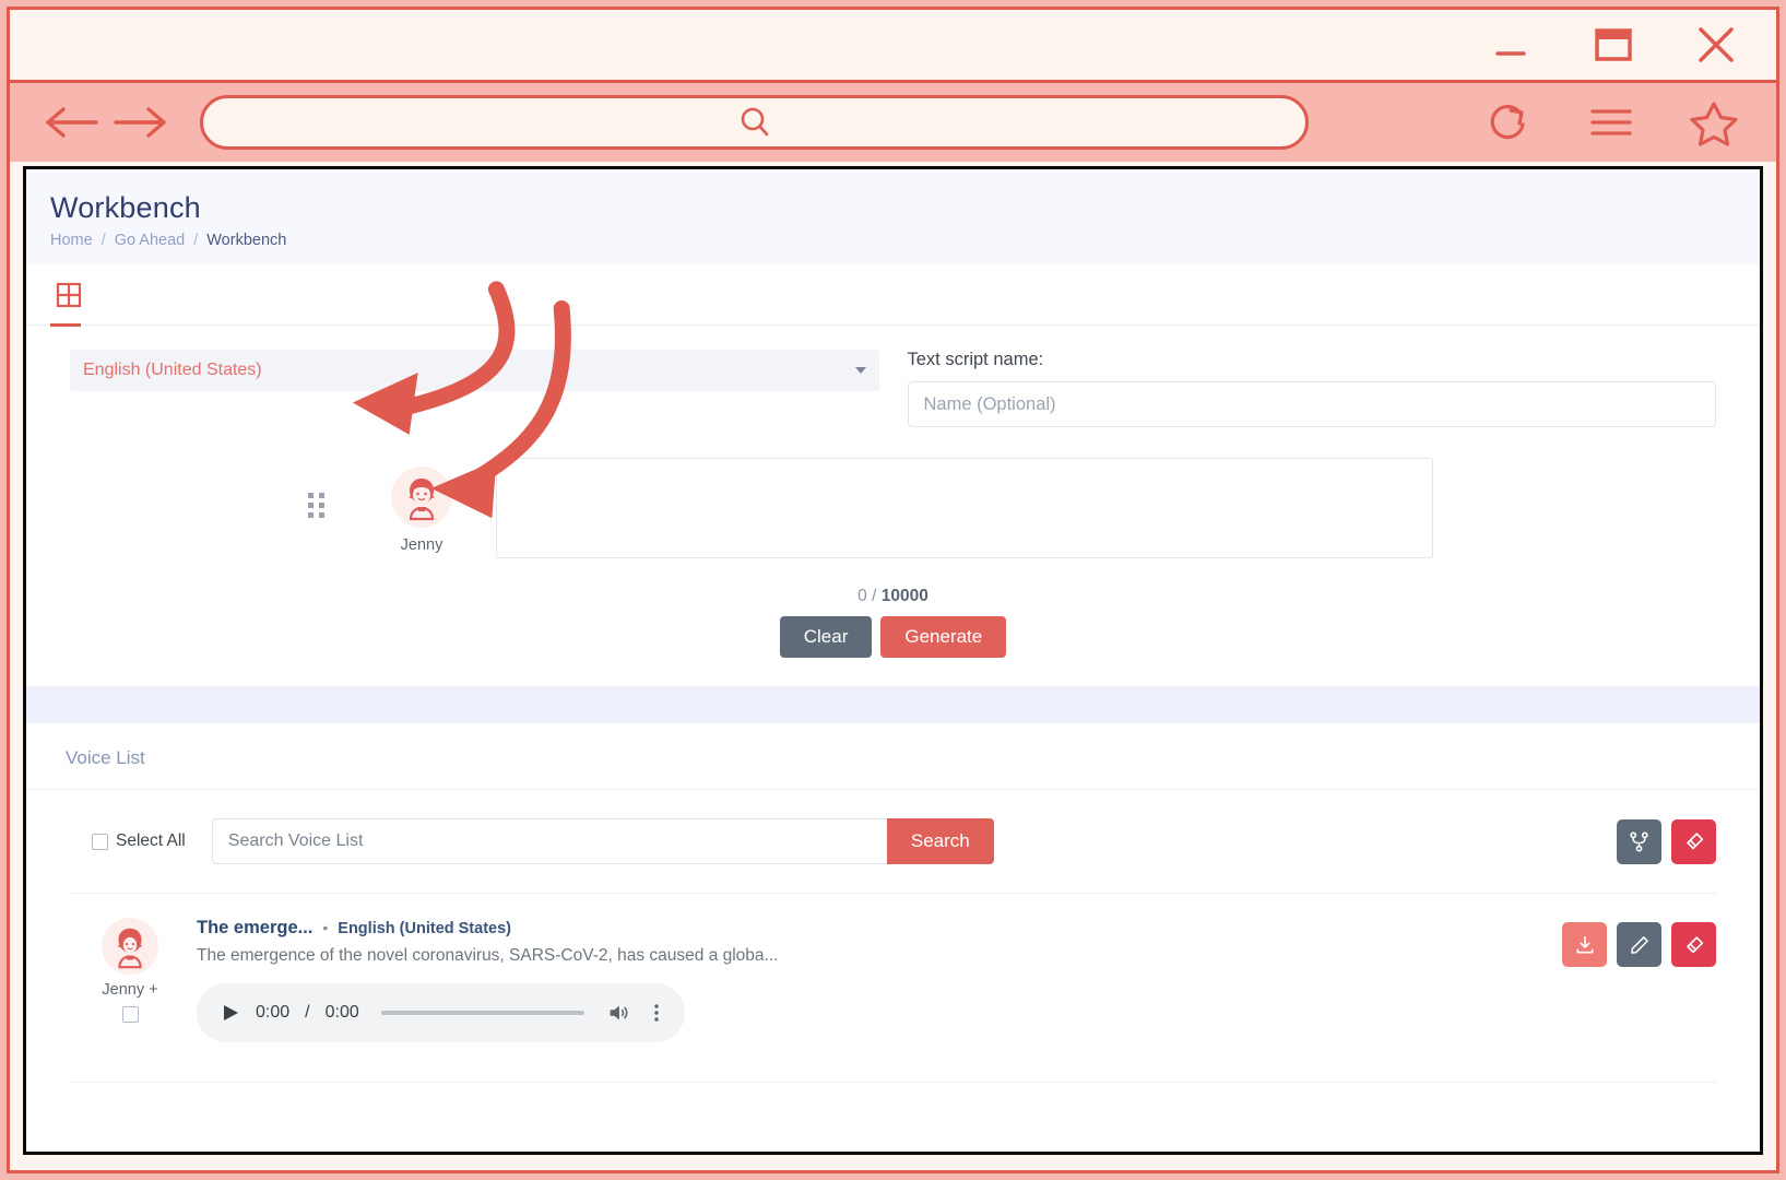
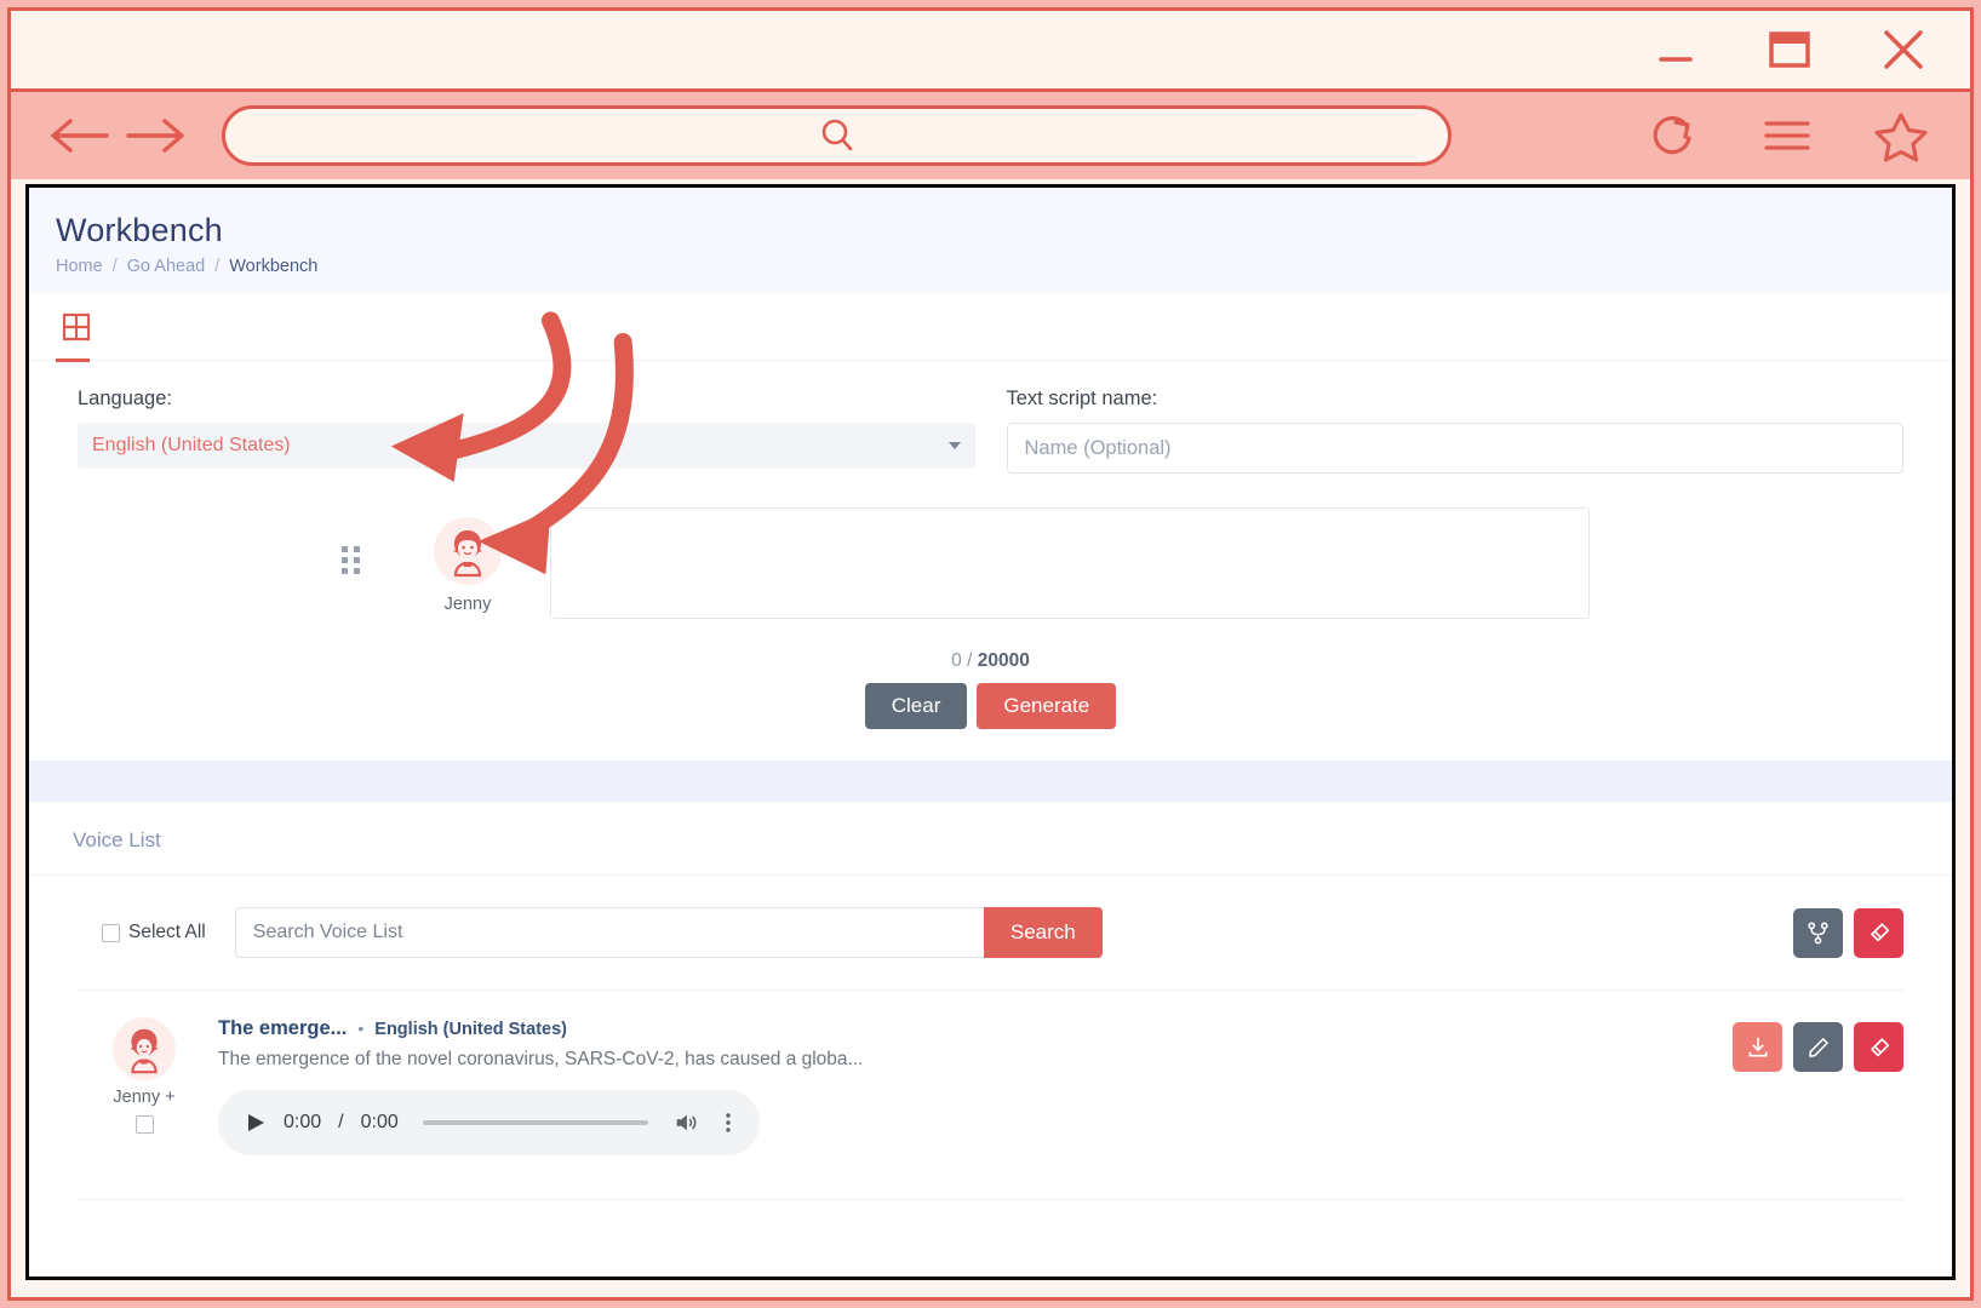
  Workbench
  Home
  /
  Go Ahead
  /
  Workbench
+ Language:
  English (United States)
  Text script name:
  Name (Optional)
  Jenny
- 0 / 10000
+ 0 / 20000
  Clear
  Generate
  Voice List
  Select All
  Search Voice List
  Search
  Jenny +
  The emerge...
  •
  English (United States)
  The emergence of the novel coronavirus, SARS-CoV-2, has caused a globa...
  0:00
  /
  0:00
